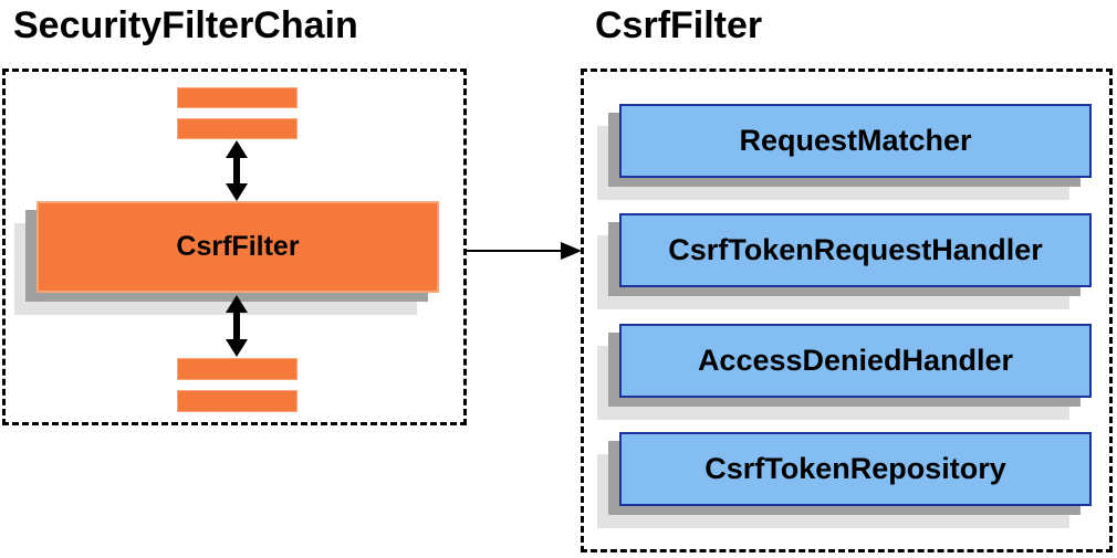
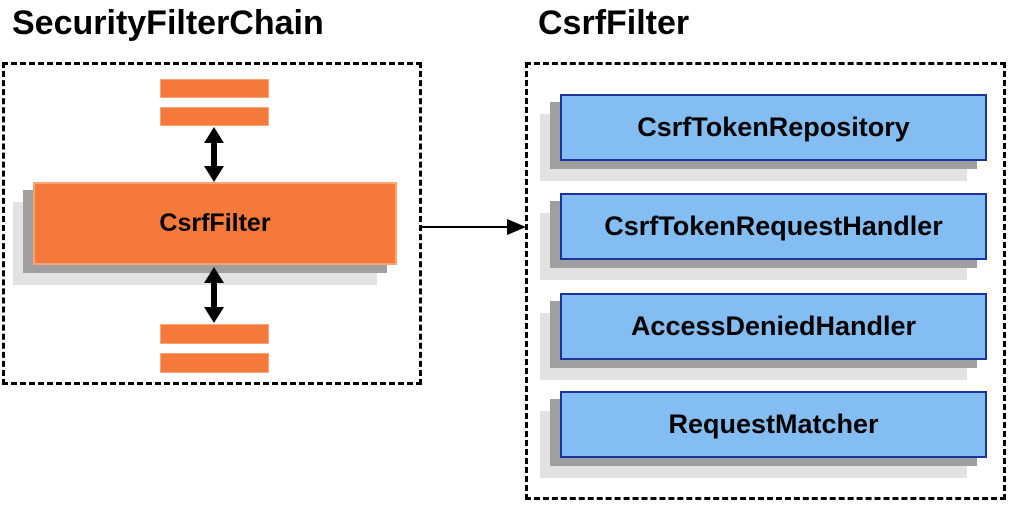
  SecurityFilterChain
  CsrfFilter
  CsrfFilter
- RequestMatcher
+ CsrfTokenRepository
  CsrfTokenRequestHandler
  AccessDeniedHandler
- CsrfTokenRepository
+ RequestMatcher
